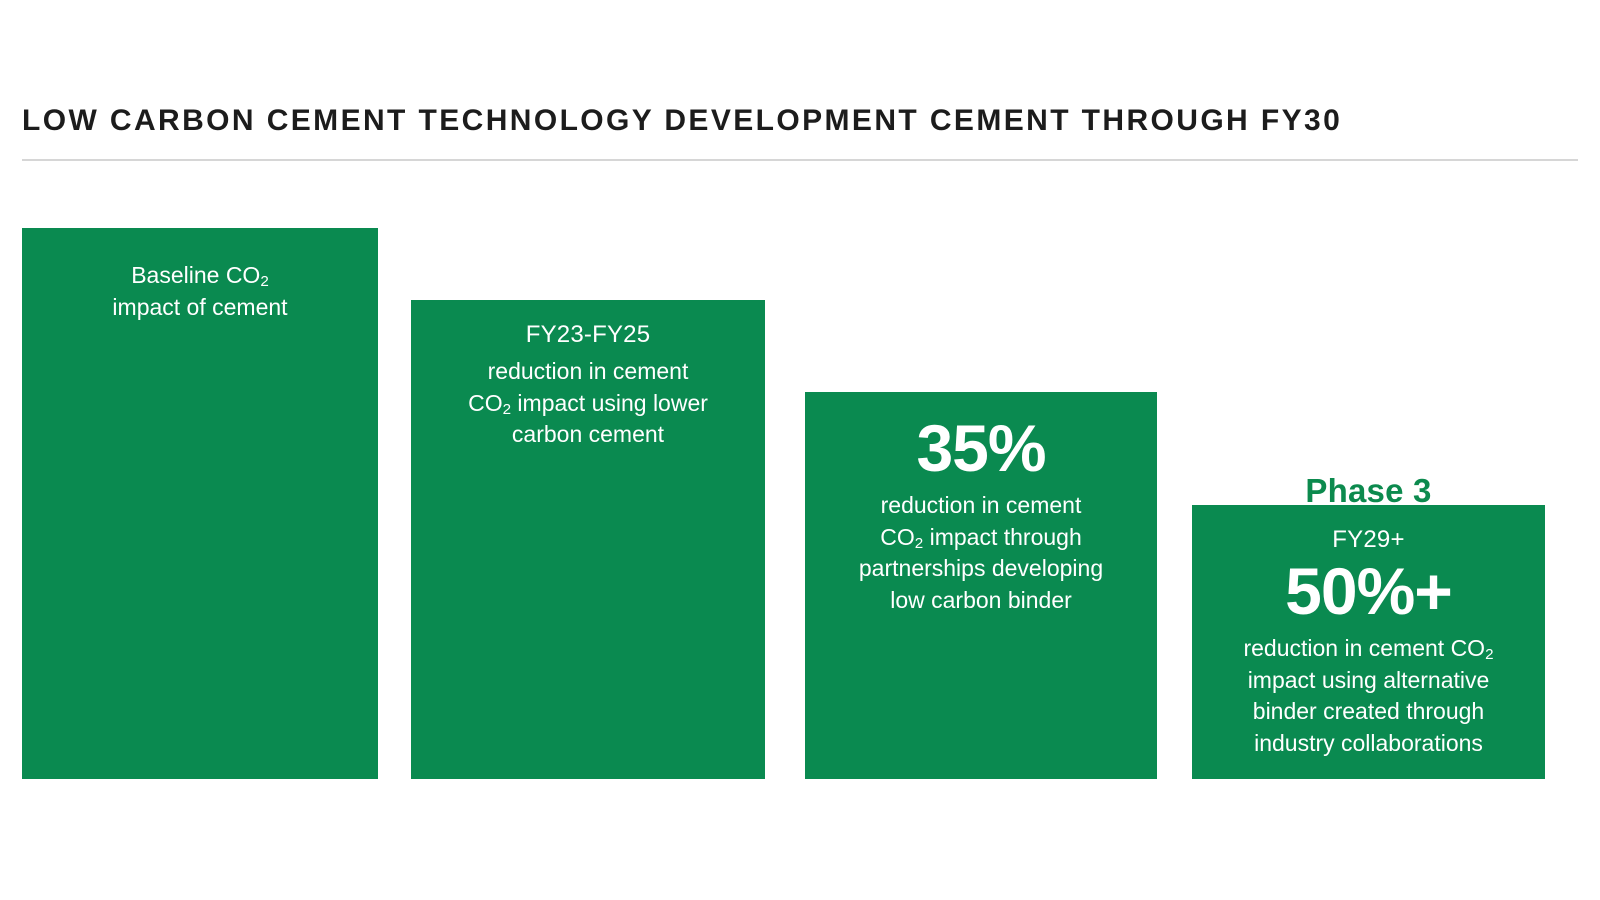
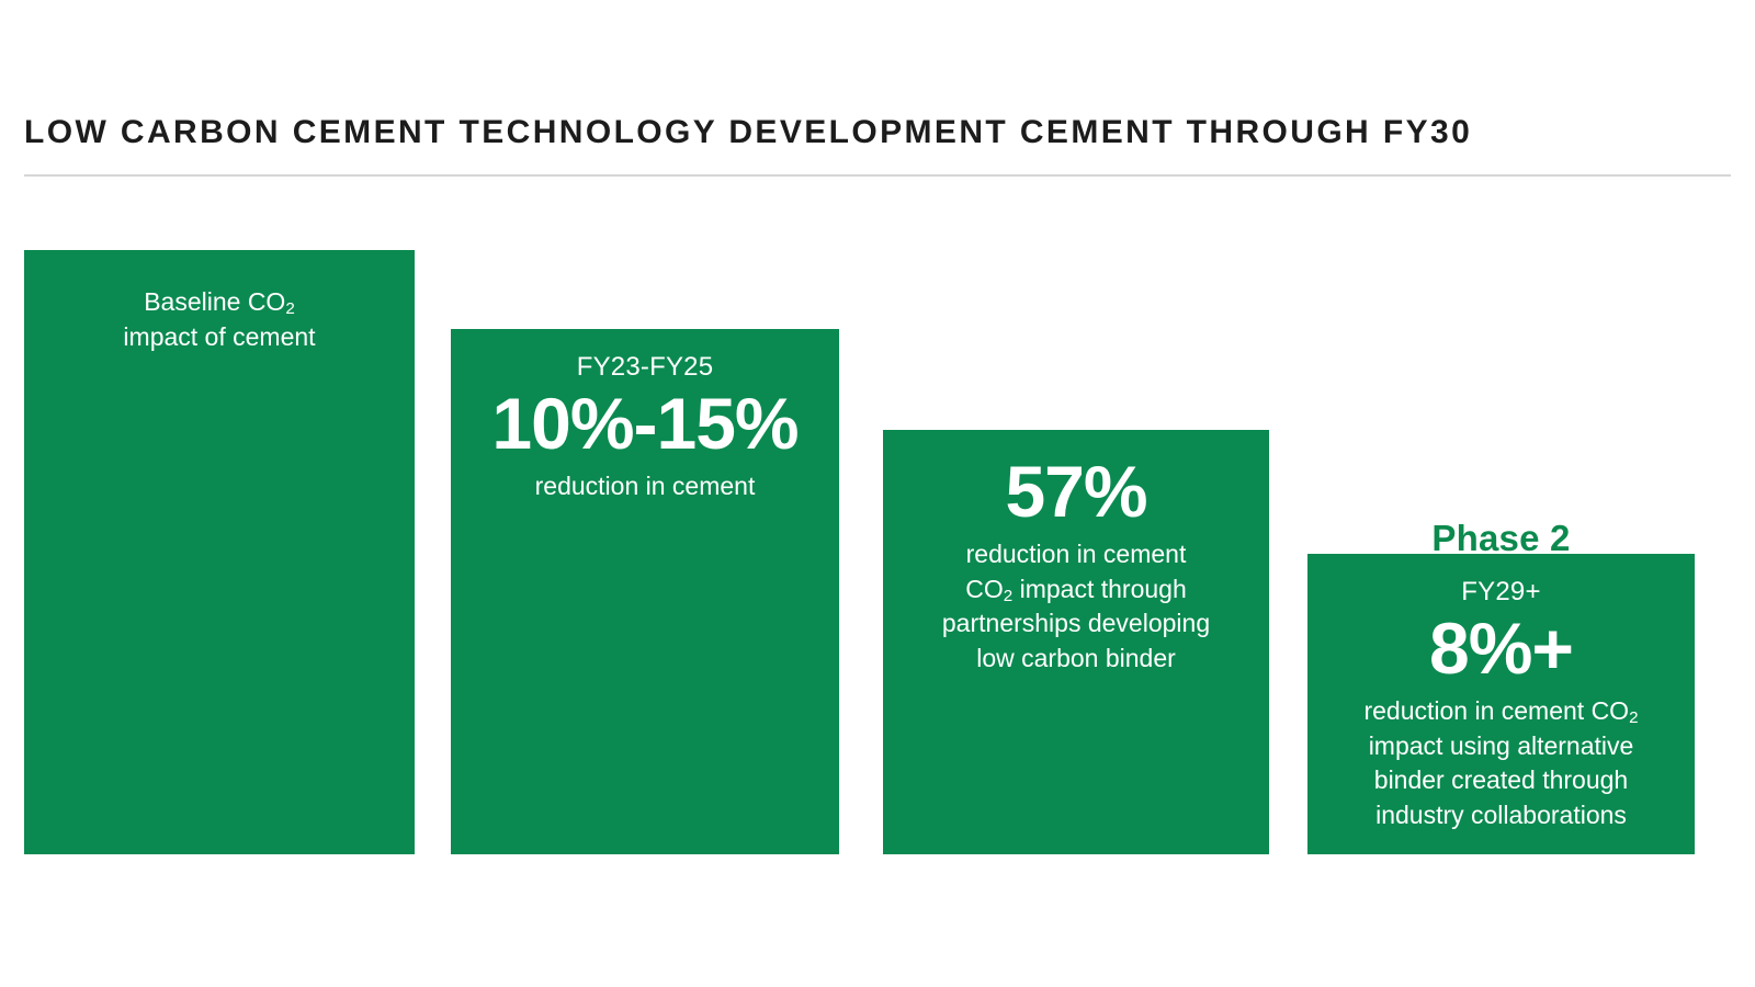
  LOW CARBON CEMENT TECHNOLOGY DEVELOPMENT CEMENT THROUGH FY30
  Baseline CO2
  impact of cement
  FY23-FY25
+ 10%-15%
  reduction in cement
- CO2 impact using lower
- carbon cement
- 35%
+ 57%
  reduction in cement
  CO2 impact through
  partnerships developing
  low carbon binder
- Phase 3
+ Phase 2
  FY29+
- 50%+
+ 8%+
  reduction in cement CO2
  impact using alternative
  binder created through
  industry collaborations
